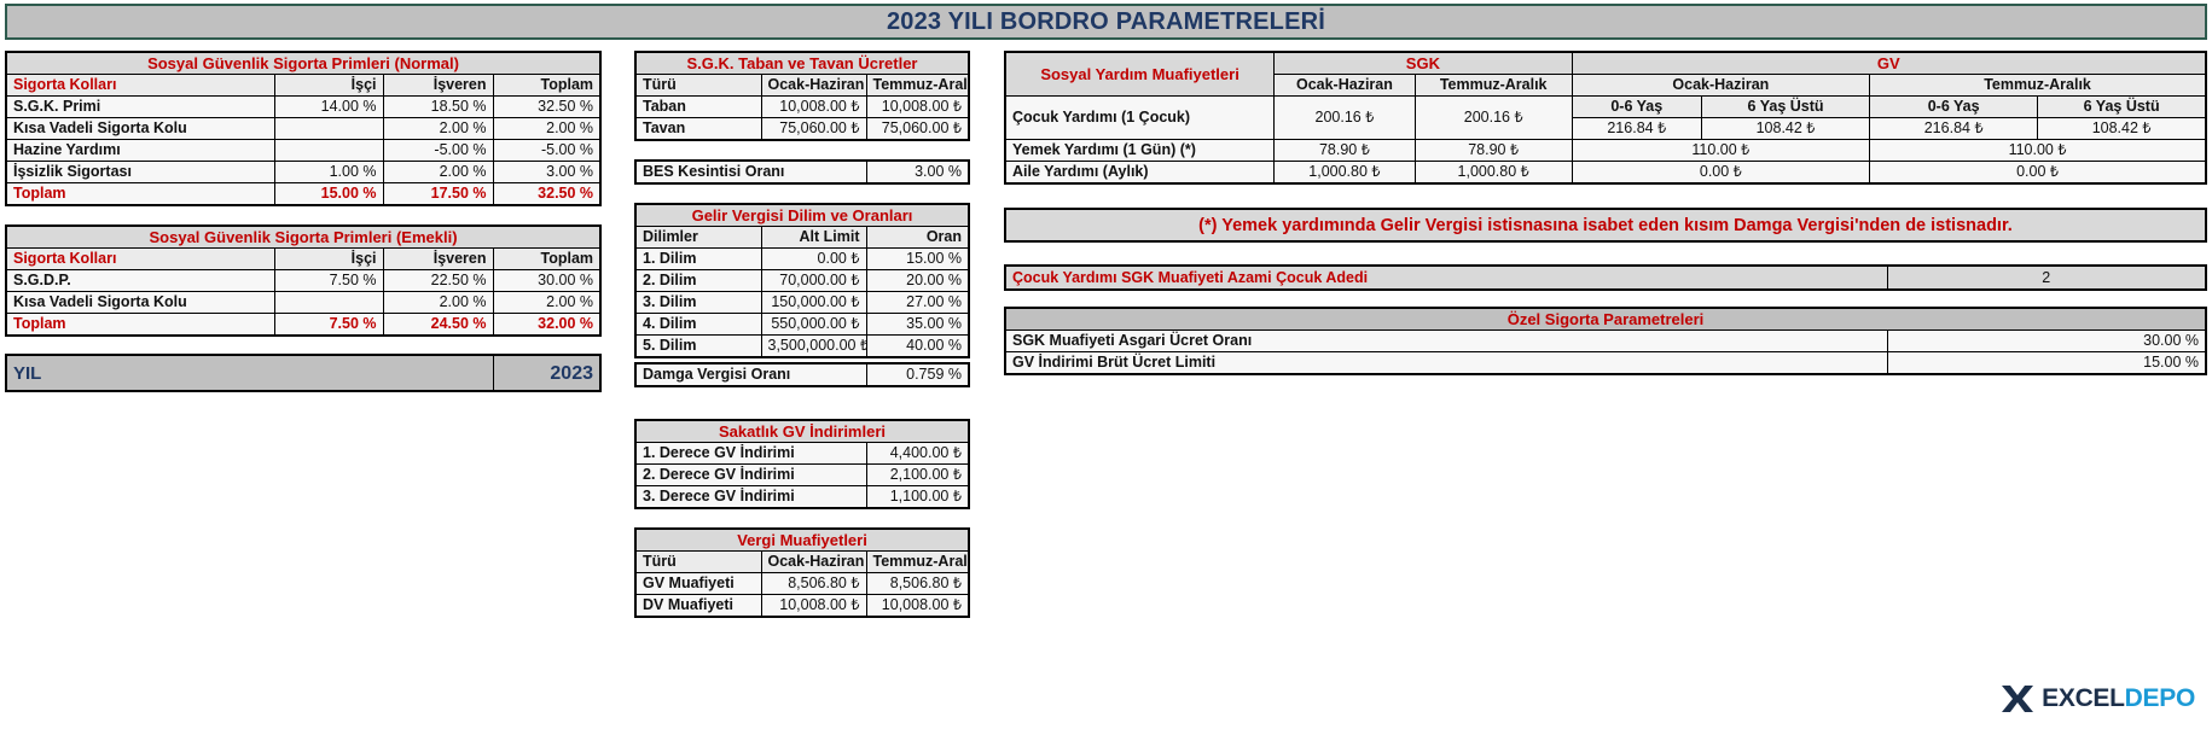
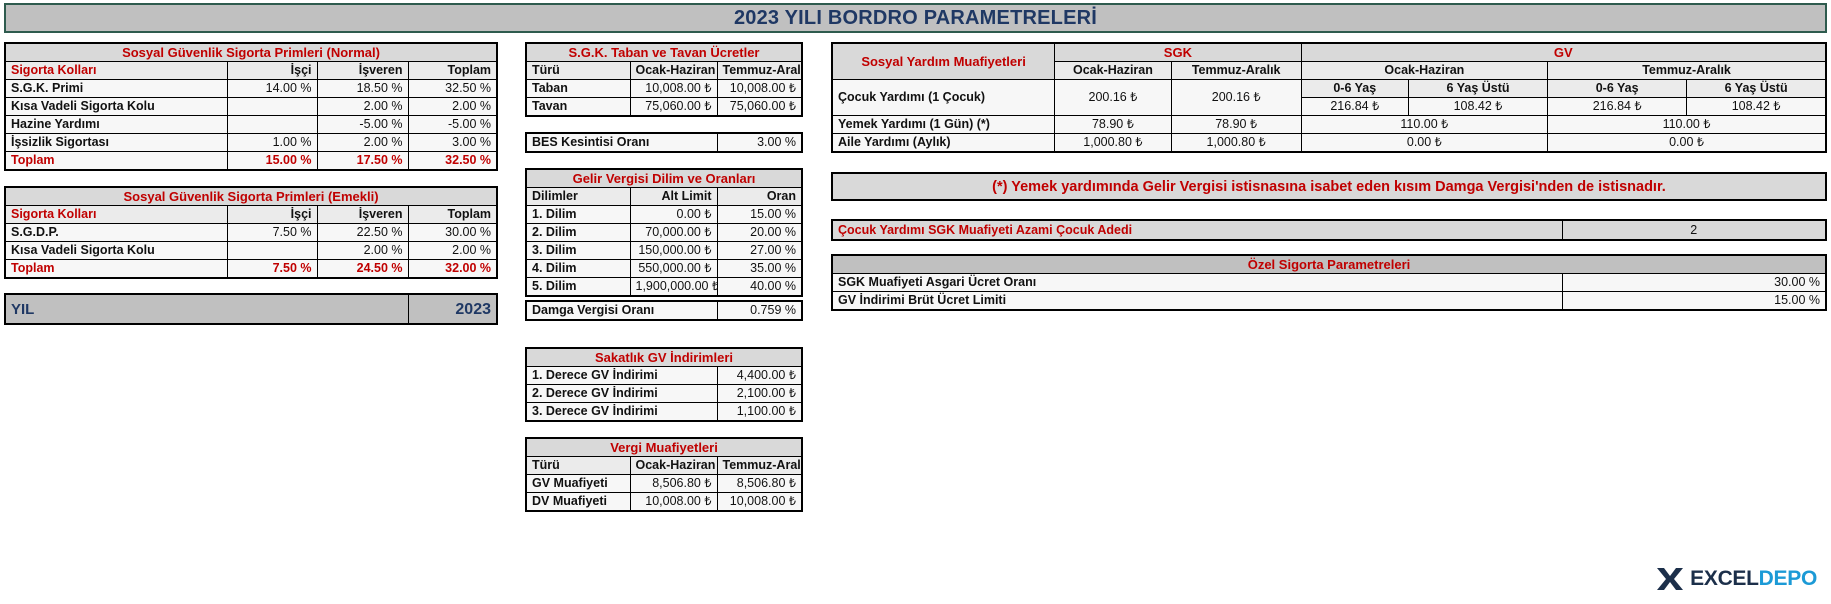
  2023 YILI BORDRO PARAMETRELERİ
  Sosyal Güvenlik Sigorta Primleri (Normal)
  Sigorta Kolları	İşçi	İşveren	Toplam
  S.G.K. Primi	14.00 %	18.50 %	32.50 %
  Kısa Vadeli Sigorta Kolu		2.00 %	2.00 %
  Hazine Yardımı		-5.00 %	-5.00 %
  İşsizlik Sigortası	1.00 %	2.00 %	3.00 %
  Toplam	15.00 %	17.50 %	32.50 %
  Sosyal Güvenlik Sigorta Primleri (Emekli)
  Sigorta Kolları	İşçi	İşveren	Toplam
  S.G.D.P.	7.50 %	22.50 %	30.00 %
  Kısa Vadeli Sigorta Kolu		2.00 %	2.00 %
  Toplam	7.50 %	24.50 %	32.00 %
  YIL	2023
  S.G.K. Taban ve Tavan Ücretler
  Türü	Ocak-Haziran	Temmuz-Aral
  Taban	10,008.00 ₺	10,008.00 ₺
  Tavan	75,060.00 ₺	75,060.00 ₺
  BES Kesintisi Oranı	3.00 %
  Gelir Vergisi Dilim ve Oranları
  Dilimler	Alt Limit	Oran
  1. Dilim	0.00 ₺	15.00 %
  2. Dilim	70,000.00 ₺	20.00 %
  3. Dilim	150,000.00 ₺	27.00 %
  4. Dilim	550,000.00 ₺	35.00 %
- 5. Dilim	3,500,000.00 ₺	40.00 %
+ 5. Dilim	1,900,000.00 ₺	40.00 %
  Damga Vergisi Oranı	0.759 %
  Sakatlık GV İndirimleri
  1. Derece GV İndirimi	4,400.00 ₺
  2. Derece GV İndirimi	2,100.00 ₺
  3. Derece GV İndirimi	1,100.00 ₺
  Vergi Muafiyetleri
  Türü	Ocak-Haziran	Temmuz-Aral
  GV Muafiyeti	8,506.80 ₺	8,506.80 ₺
  DV Muafiyeti	10,008.00 ₺	10,008.00 ₺
  Sosyal Yardım Muafiyetleri	SGK	GV
  Ocak-Haziran	Temmuz-Aralık	Ocak-Haziran	Temmuz-Aralık
  Çocuk Yardımı (1 Çocuk)	200.16 ₺	200.16 ₺	0-6 Yaş	6 Yaş Üstü	0-6 Yaş	6 Yaş Üstü
  216.84 ₺	108.42 ₺	216.84 ₺	108.42 ₺
  Yemek Yardımı (1 Gün) (*)	78.90 ₺	78.90 ₺	110.00 ₺	110.00 ₺
  Aile Yardımı (Aylık)	1,000.80 ₺	1,000.80 ₺	0.00 ₺	0.00 ₺
  (*) Yemek yardımında Gelir Vergisi istisnasına isabet eden kısım Damga Vergisi'nden de istisnadır.
  Çocuk Yardımı SGK Muafiyeti Azami Çocuk Adedi	2
  Özel Sigorta Parametreleri
  SGK Muafiyeti Asgari Ücret Oranı	30.00 %
  GV İndirimi Brüt Ücret Limiti	15.00 %
  EXCELDEPO
